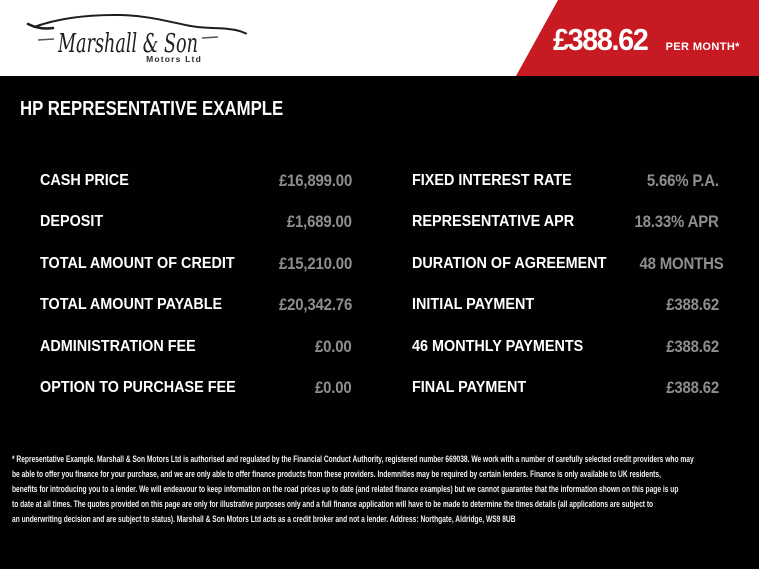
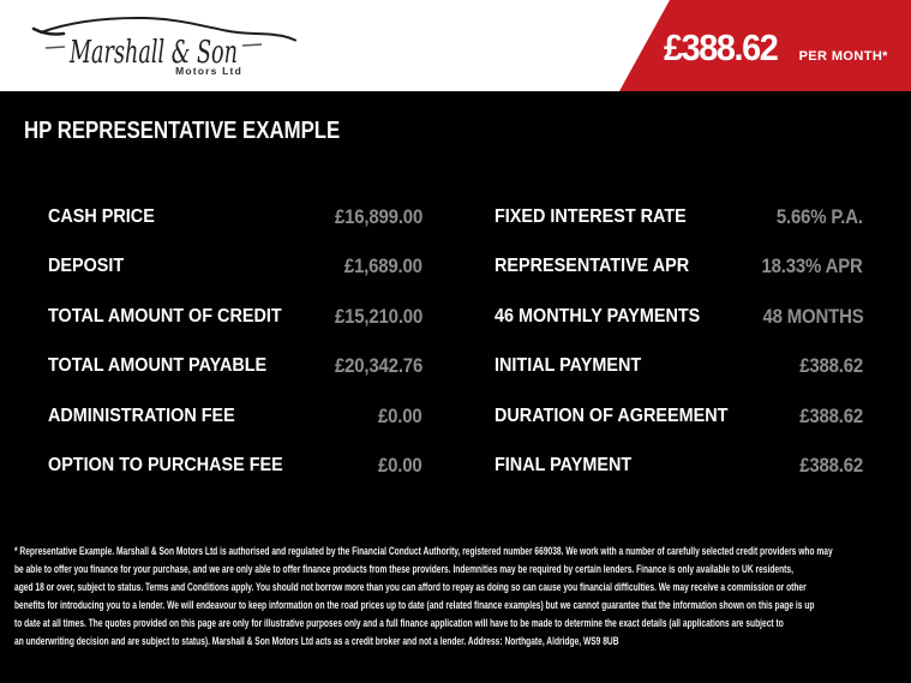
  Marshall & Son
  Motors Ltd
  £388.62
  PER MONTH*
  HP REPRESENTATIVE EXAMPLE
  CASH PRICE
  £16,899.00
  DEPOSIT
  £1,689.00
  TOTAL AMOUNT OF CREDIT
  £15,210.00
  TOTAL AMOUNT PAYABLE
  £20,342.76
  ADMINISTRATION FEE
  £0.00
  OPTION TO PURCHASE FEE
  £0.00
  FIXED INTEREST RATE
  5.66% P.A.
  REPRESENTATIVE APR
  18.33% APR
- DURATION OF AGREEMENT
+ 46 MONTHLY PAYMENTS
  48 MONTHS
  INITIAL PAYMENT
  £388.62
- 46 MONTHLY PAYMENTS
+ DURATION OF AGREEMENT
  £388.62
  FINAL PAYMENT
  £388.62
  * Representative Example. Marshall & Son Motors Ltd is authorised and regulated by the Financial Conduct Authority, registered number 669038. We work with a number of carefully selected credit providers who may
  be able to offer you finance for your purchase, and we are only able to offer finance products from these providers. Indemnities may be required by certain lenders. Finance is only available to UK residents,
+ aged 18 or over, subject to status. Terms and Conditions apply. You should not borrow more than you can afford to repay as doing so can cause you financial difficulties. We may receive a commission or other
  benefits for introducing you to a lender. We will endeavour to keep information on the road prices up to date (and related finance examples) but we cannot guarantee that the information shown on this page is up
- to date at all times. The quotes provided on this page are only for illustrative purposes only and a full finance application will have to be made to determine the times details (all applications are subject to
+ to date at all times. The quotes provided on this page are only for illustrative purposes only and a full finance application will have to be made to determine the exact details (all applications are subject to
  an underwriting decision and are subject to status). Marshall & Son Motors Ltd acts as a credit broker and not a lender. Address: Northgate, Aldridge, WS9 8UB
